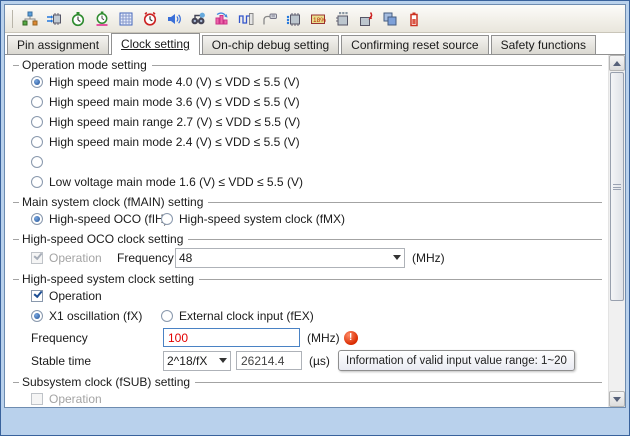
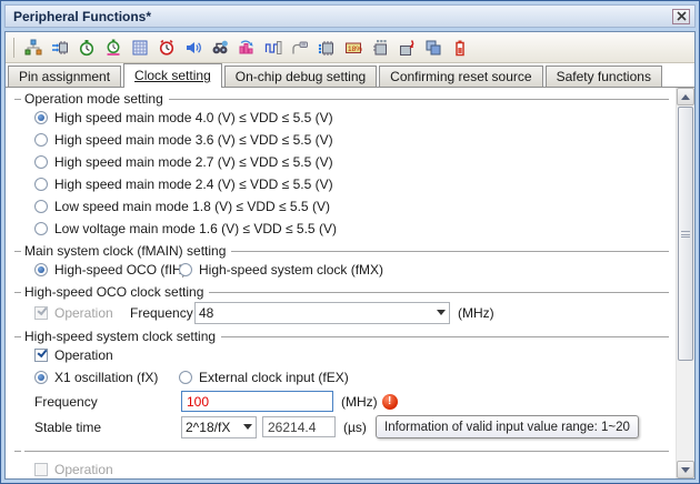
+ Peripheral Functions*
  Pin assignment
  Clock setting
  On-chip debug setting
  Confirming reset source
  Safety functions
  Operation mode setting
  High speed main mode 4.0 (V) ≤ VDD ≤ 5.5 (V)
  High speed main mode 3.6 (V) ≤ VDD ≤ 5.5 (V)
- High speed main range 2.7 (V) ≤ VDD ≤ 5.5 (V)
+ High speed main mode 2.7 (V) ≤ VDD ≤ 5.5 (V)
  High speed main mode 2.4 (V) ≤ VDD ≤ 5.5 (V)
+ Low speed main mode 1.8 (V) ≤ VDD ≤ 5.5 (V)
  Low voltage main mode 1.6 (V) ≤ VDD ≤ 5.5 (V)
  Main system clock (fMAIN) setting
  High-speed OCO (fIH
  High-speed system clock (fMX)
  High-speed OCO clock setting
  Operation
  Frequency
  48
  (MHz)
  High-speed system clock setting
  Operation
  X1 oscillation (fX)
  External clock input (fEX)
  Frequency
  100
  (MHz)
  !
  Stable time
  2^18/fX
  26214.4
  (µs)
  Information of valid input value range: 1~20
- Subsystem clock (fSUB) setting
  Operation
